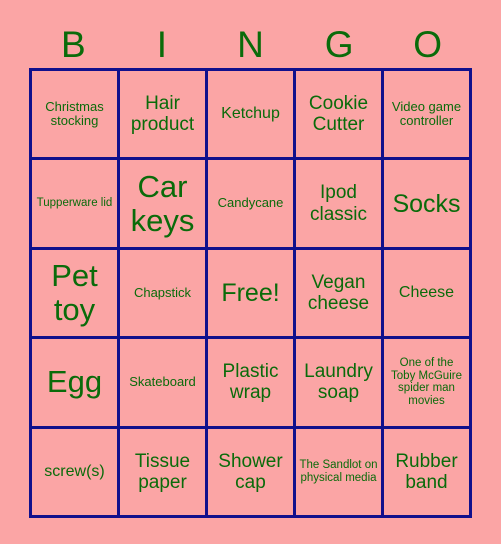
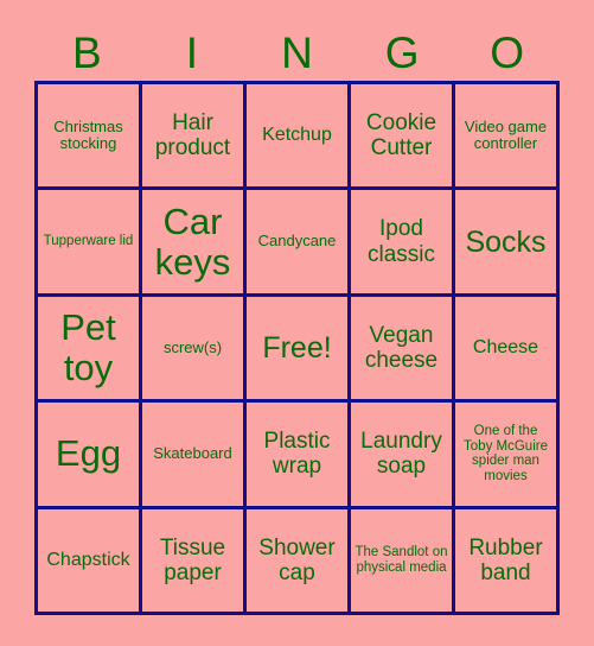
  B
  I
  N
  G
  O
  Christmas stocking
  Hair product
  Ketchup
  Cookie Cutter
  Video game controller
  Tupperware lid
  Car keys
  Candycane
  Ipod classic
  Socks
  Pet toy
- Chapstick
+ screw(s)
  Free!
  Vegan cheese
  Cheese
  Egg
  Skateboard
  Plastic wrap
  Laundry soap
  One of the Toby McGuire spider man movies
- screw(s)
+ Chapstick
  Tissue paper
  Shower cap
  The Sandlot on physical media
  Rubber band
